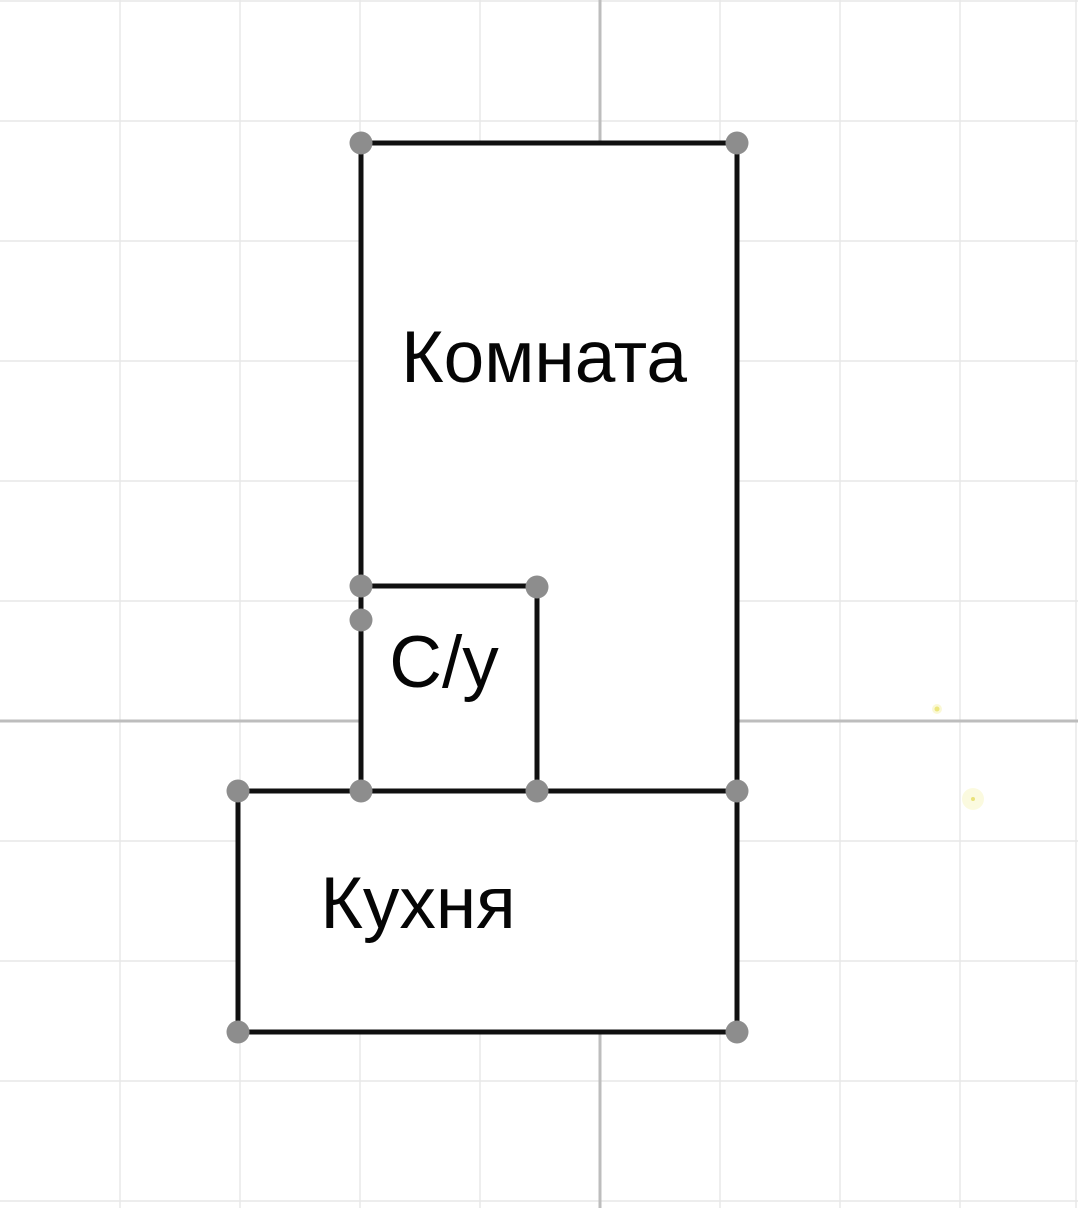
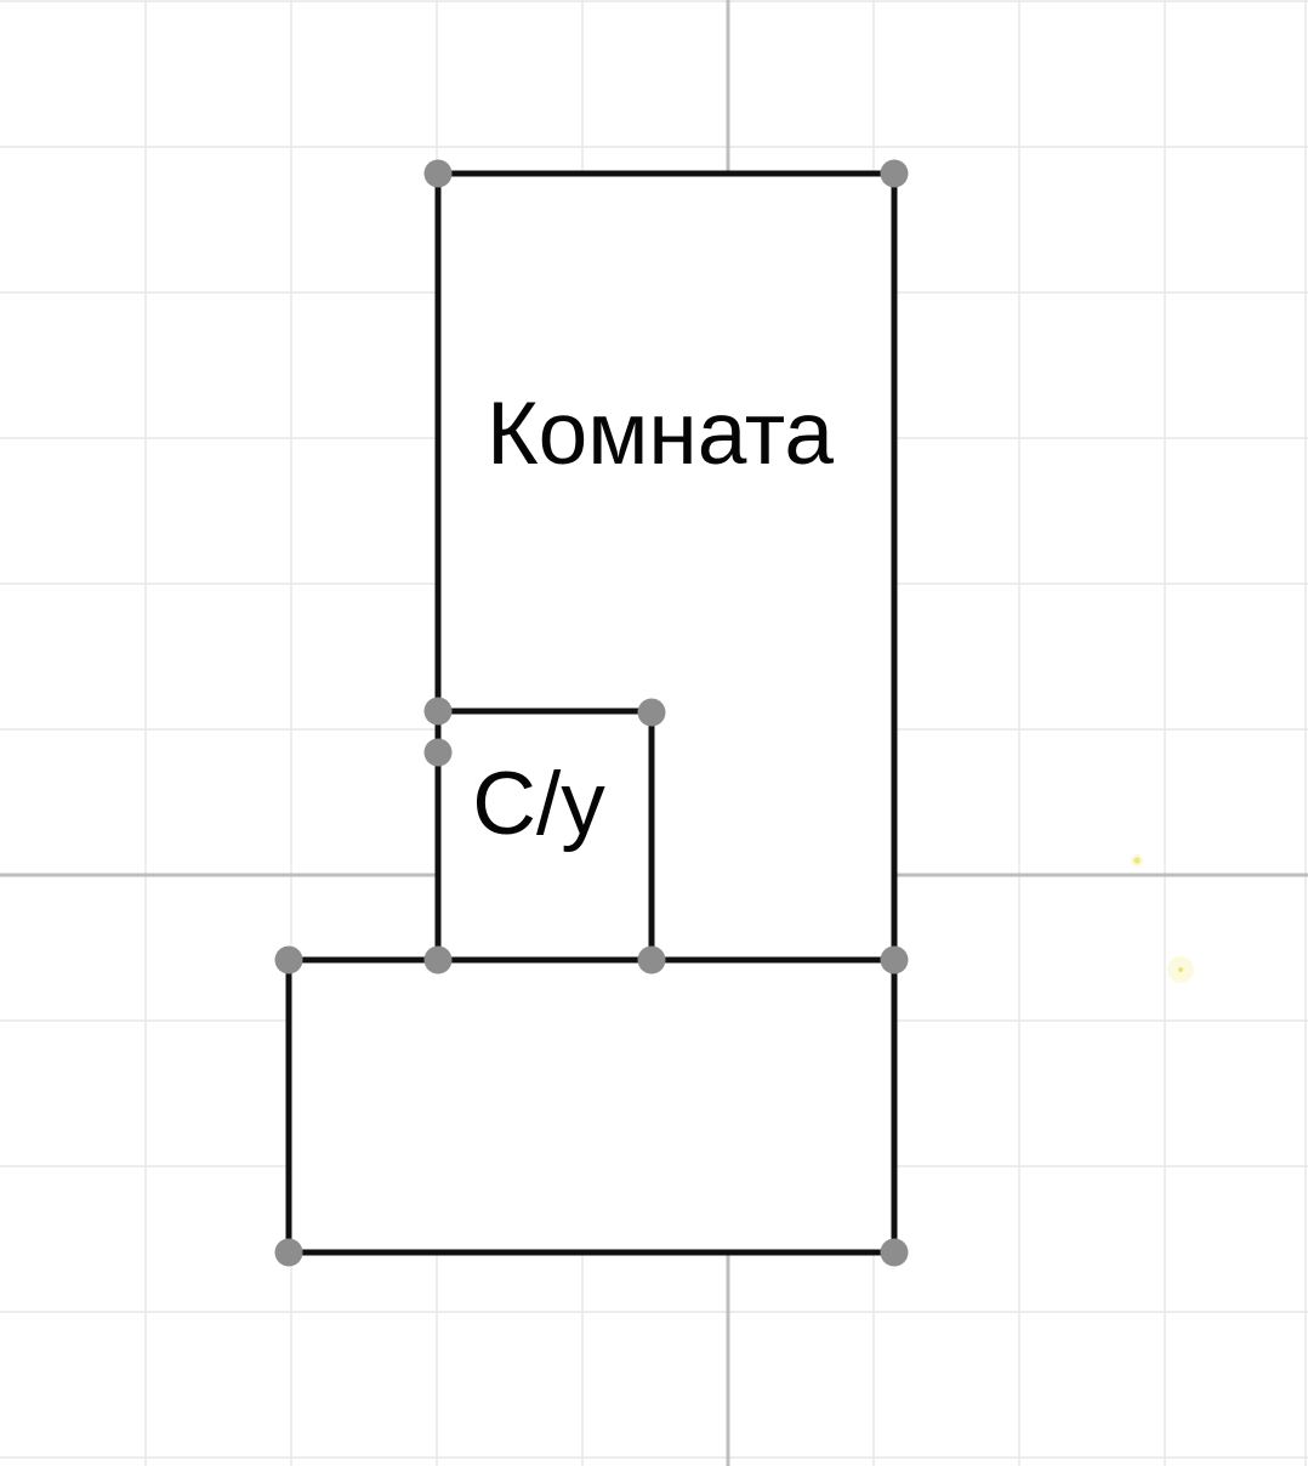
  Комната
  С/у
- Кухня
